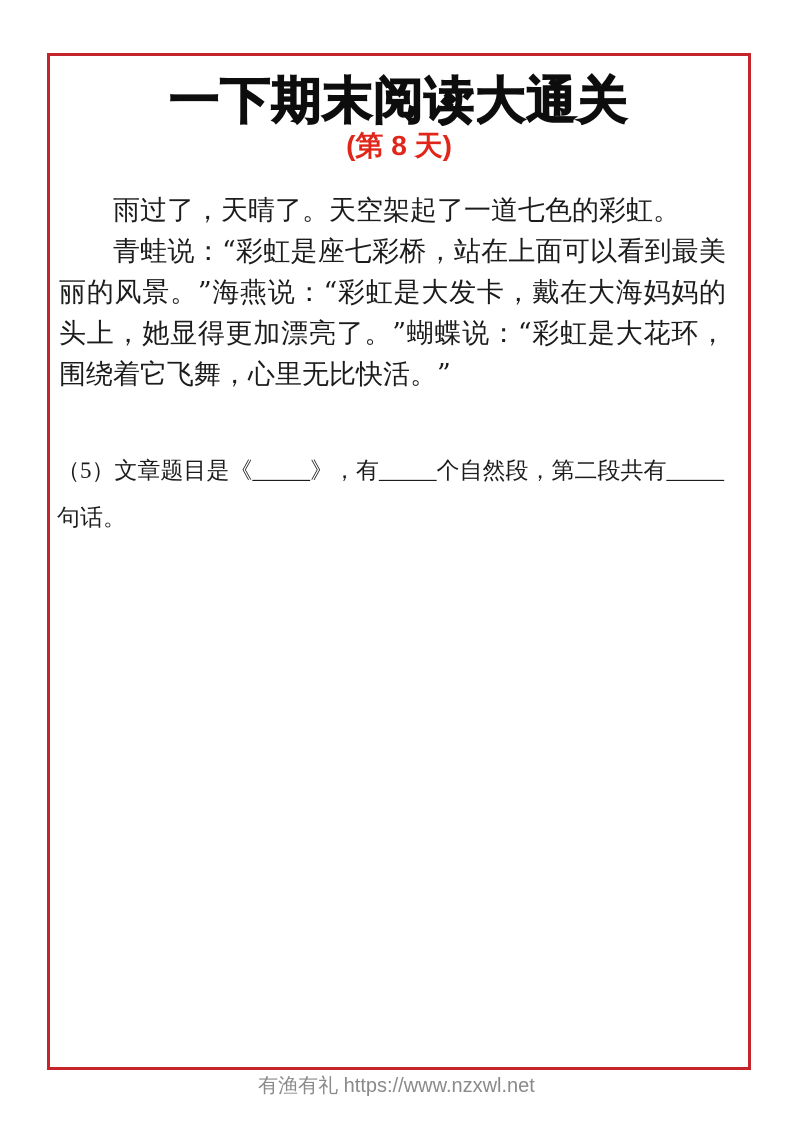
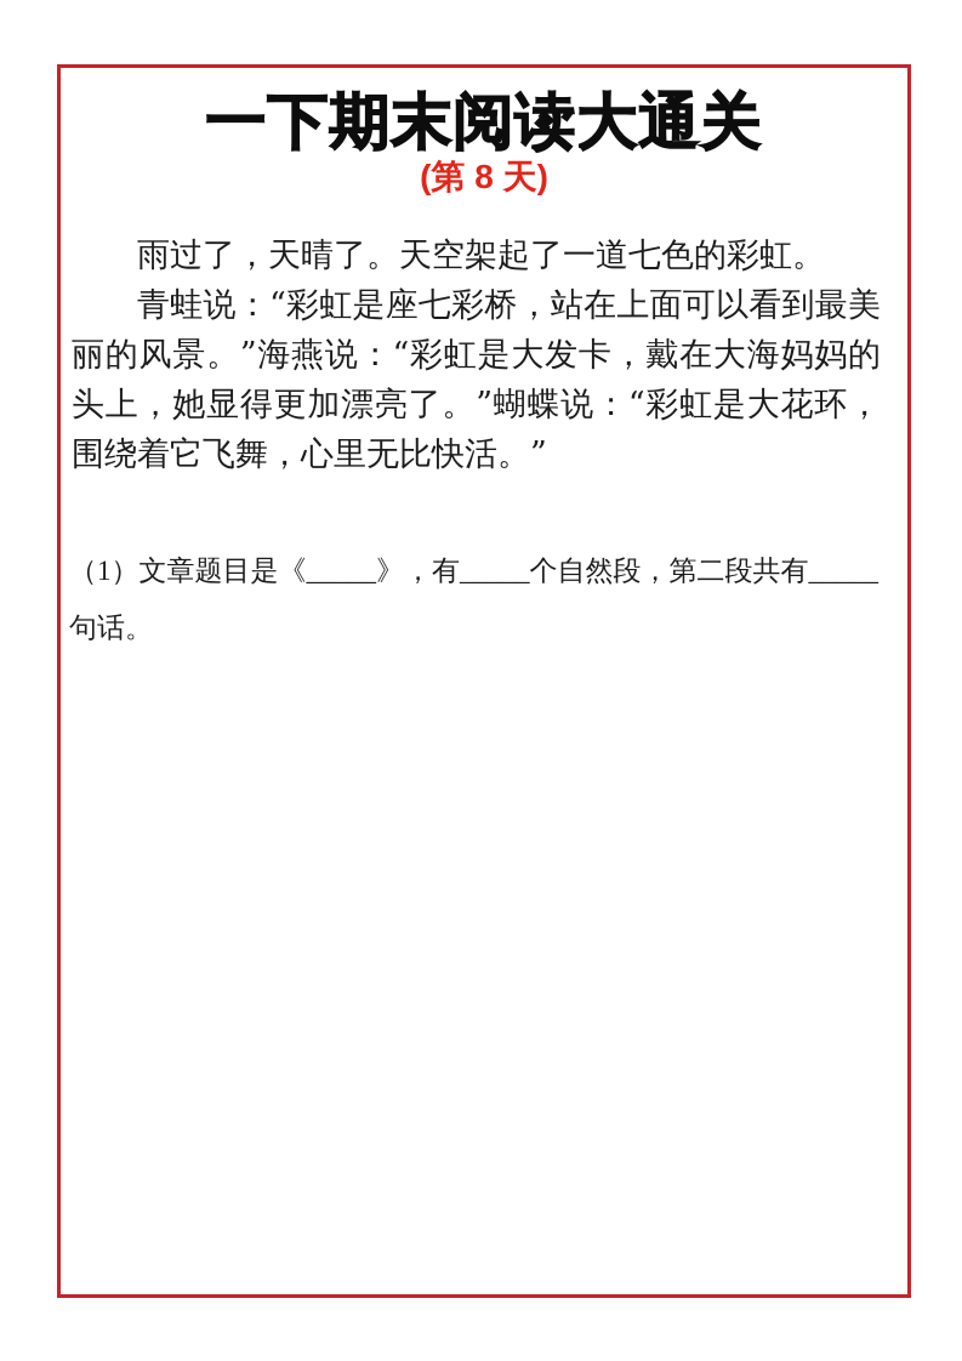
  一下期末阅读大通关
  (第 8 天)
  雨过了，天晴了。天空架起了一道七色的彩虹。
  青蛙说：“彩虹是座七彩桥，站在上面可以看到最美丽的风景。”海燕说：“彩虹是大发卡，戴在大海妈妈的头上，她显得更加漂亮了。”蝴蝶说：“彩虹是大花环，围绕着它飞舞，心里无比快活。”
- （5）文章题目是《_____》，有_____个自然段，第二段共有_____句话。
+ （1）文章题目是《_____》，有_____个自然段，第二段共有_____句话。
- 有渔有礼 https://www.nzxwl.net
